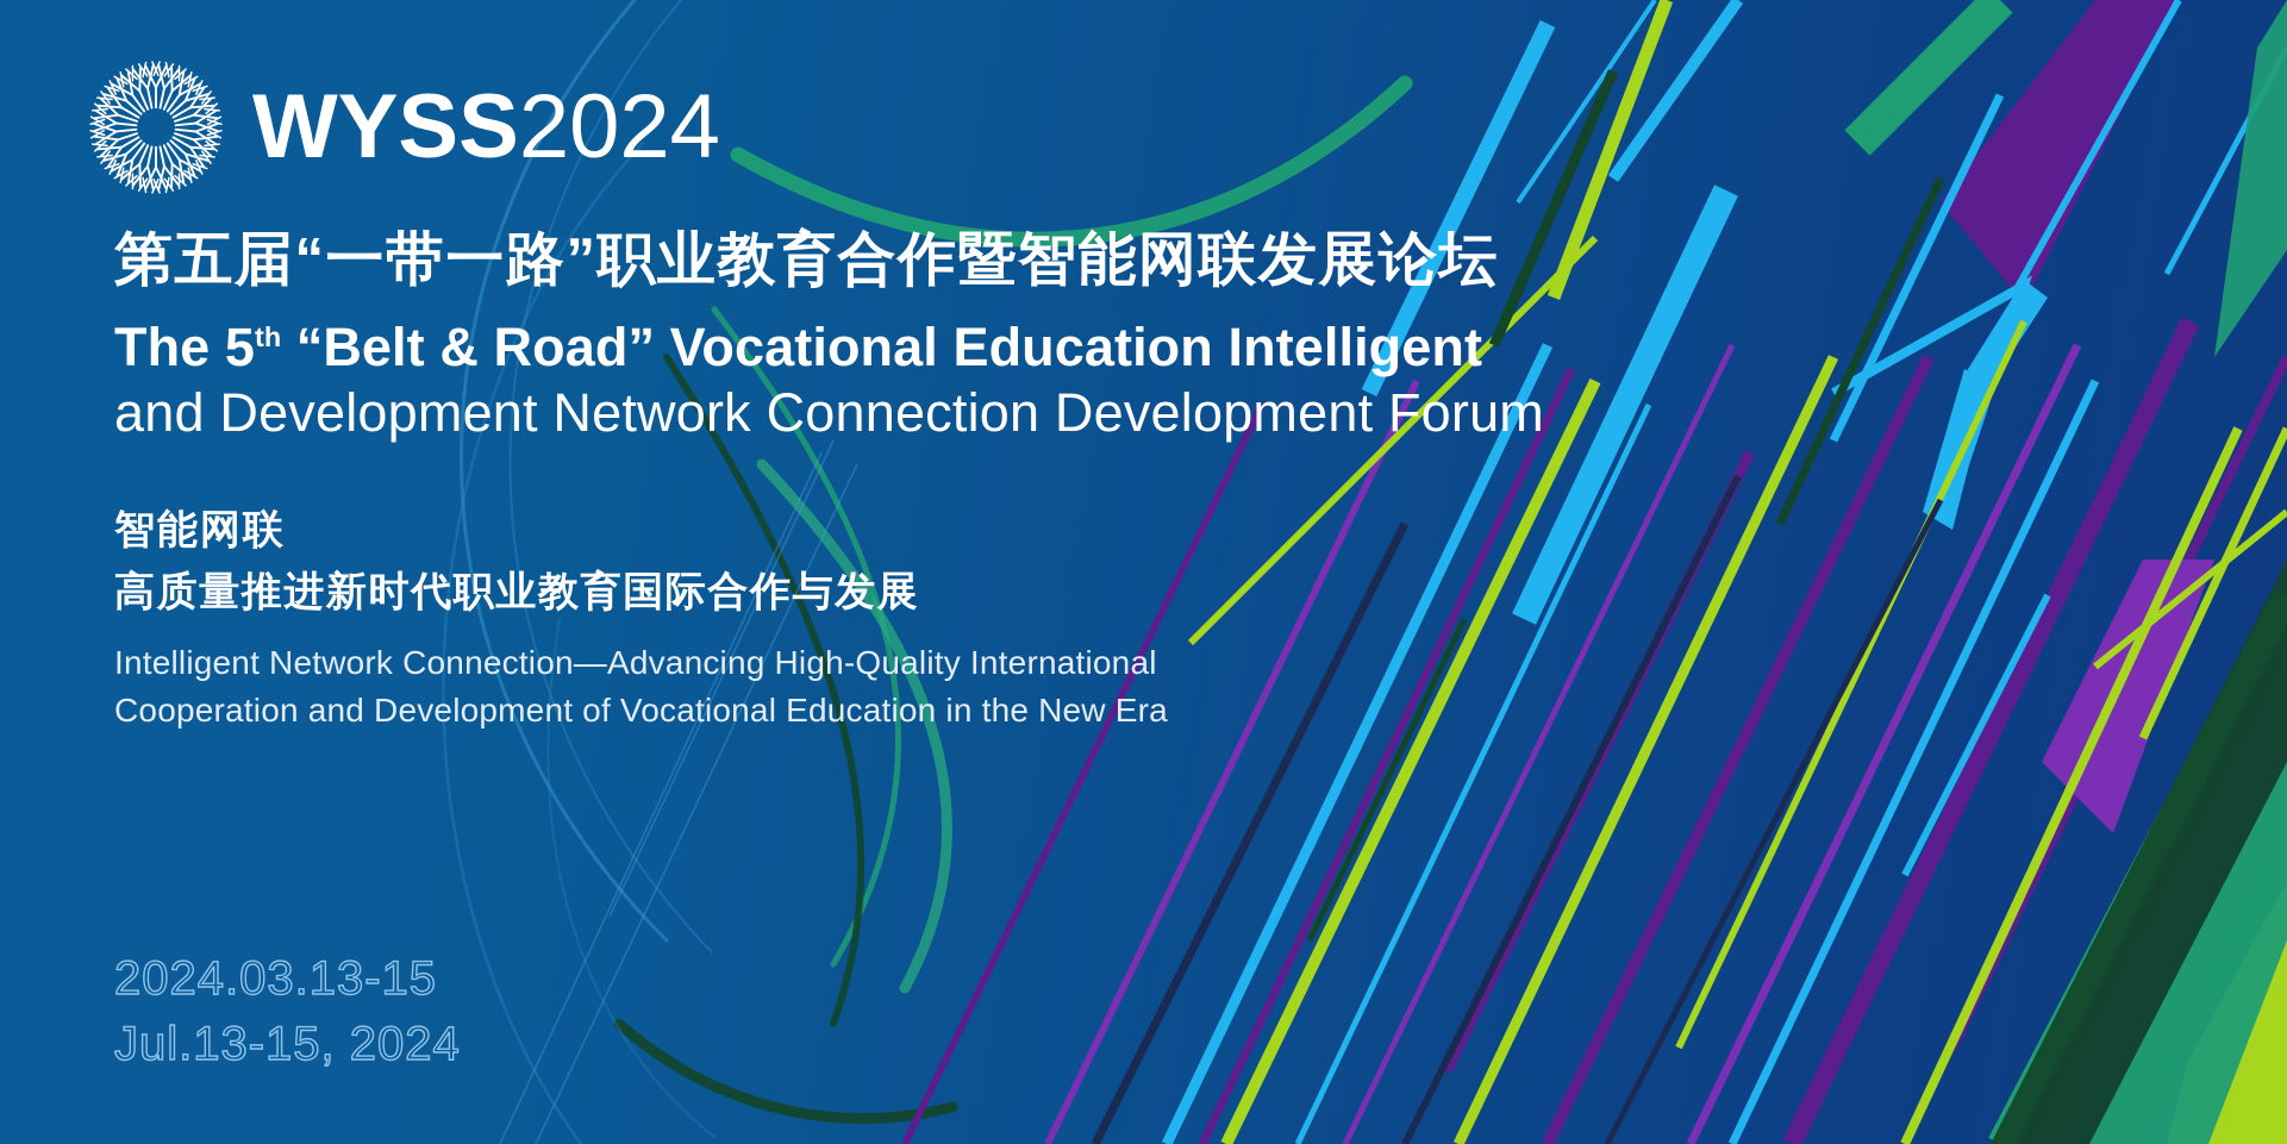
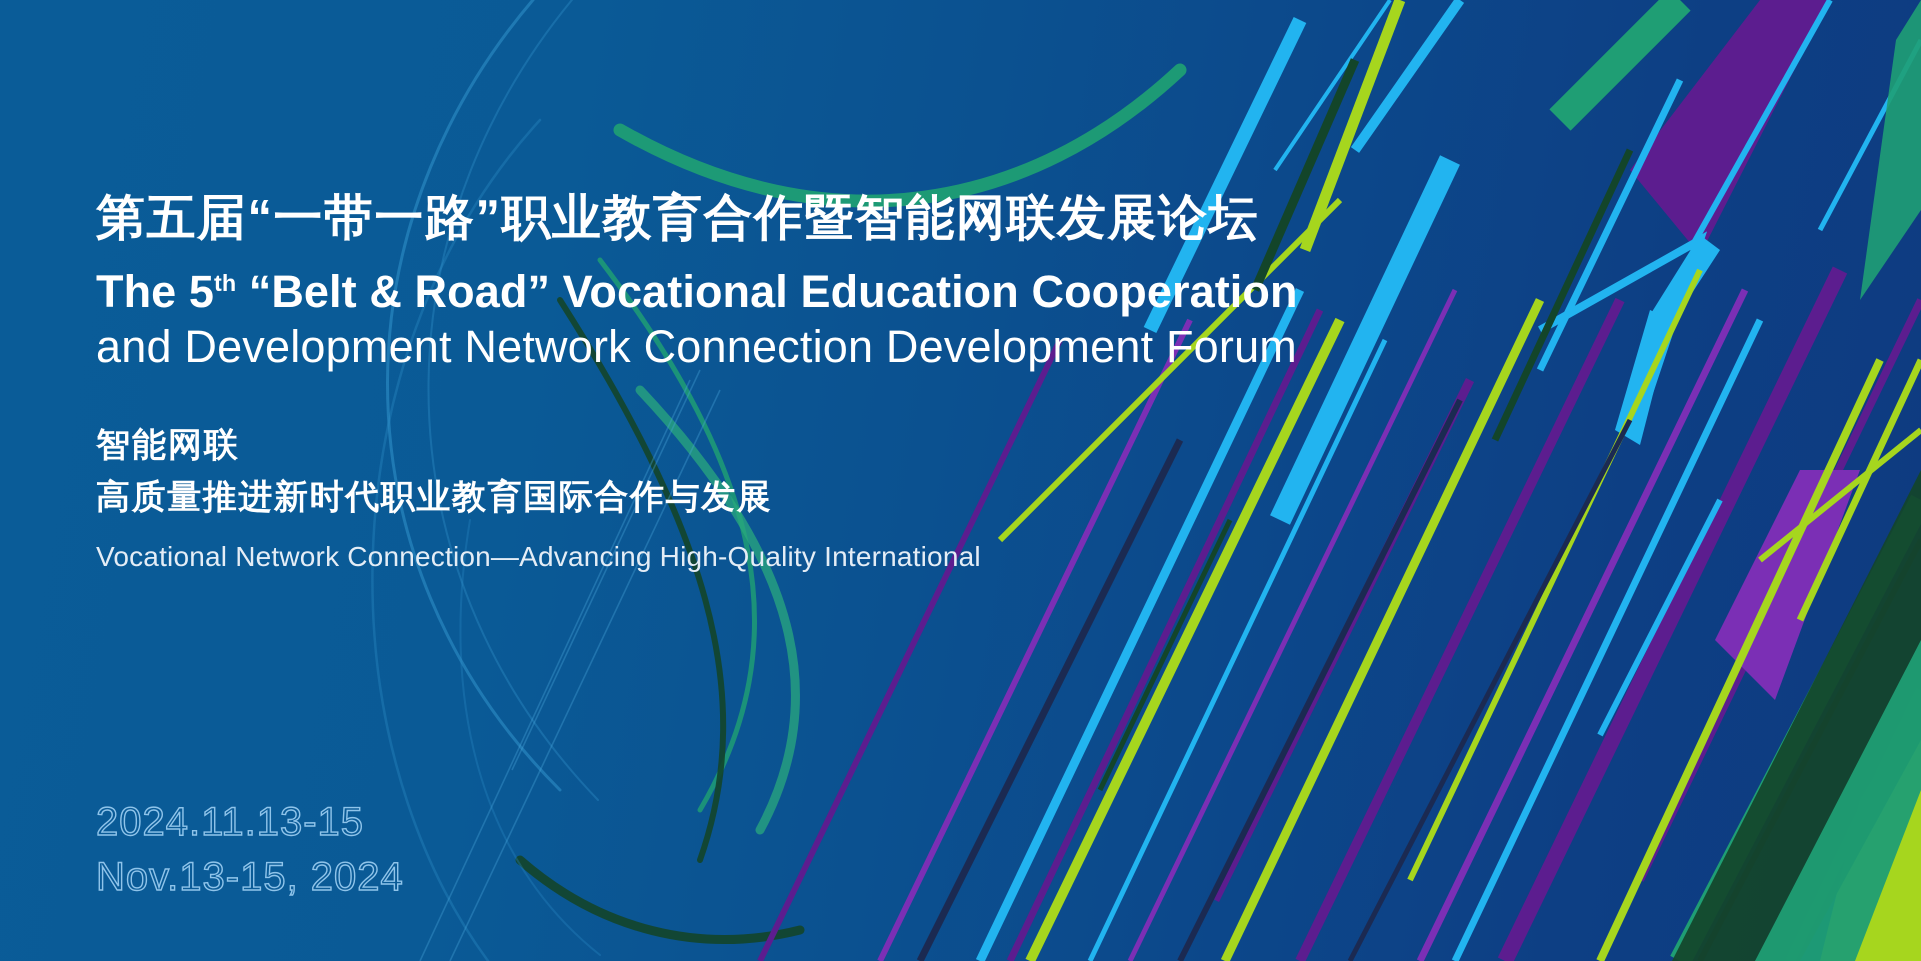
- WYSS
- 2024
  第五届“一带一路”职业教育合作暨智能网联发展论坛
- The 5th “Belt & Road” Vocational Education Intelligent
+ The 5th “Belt & Road” Vocational Education Cooperation
  and Development Network Connection Development Forum
  智能网联
  高质量推进新时代职业教育国际合作与发展
- Intelligent Network Connection—Advancing High-Quality International
+ Vocational Network Connection—Advancing High-Quality International
- Cooperation and Development of Vocational Education in the New Era
- 2024.03.13-15
+ 2024.11.13-15
- Jul.13-15, 2024
+ Nov.13-15, 2024
